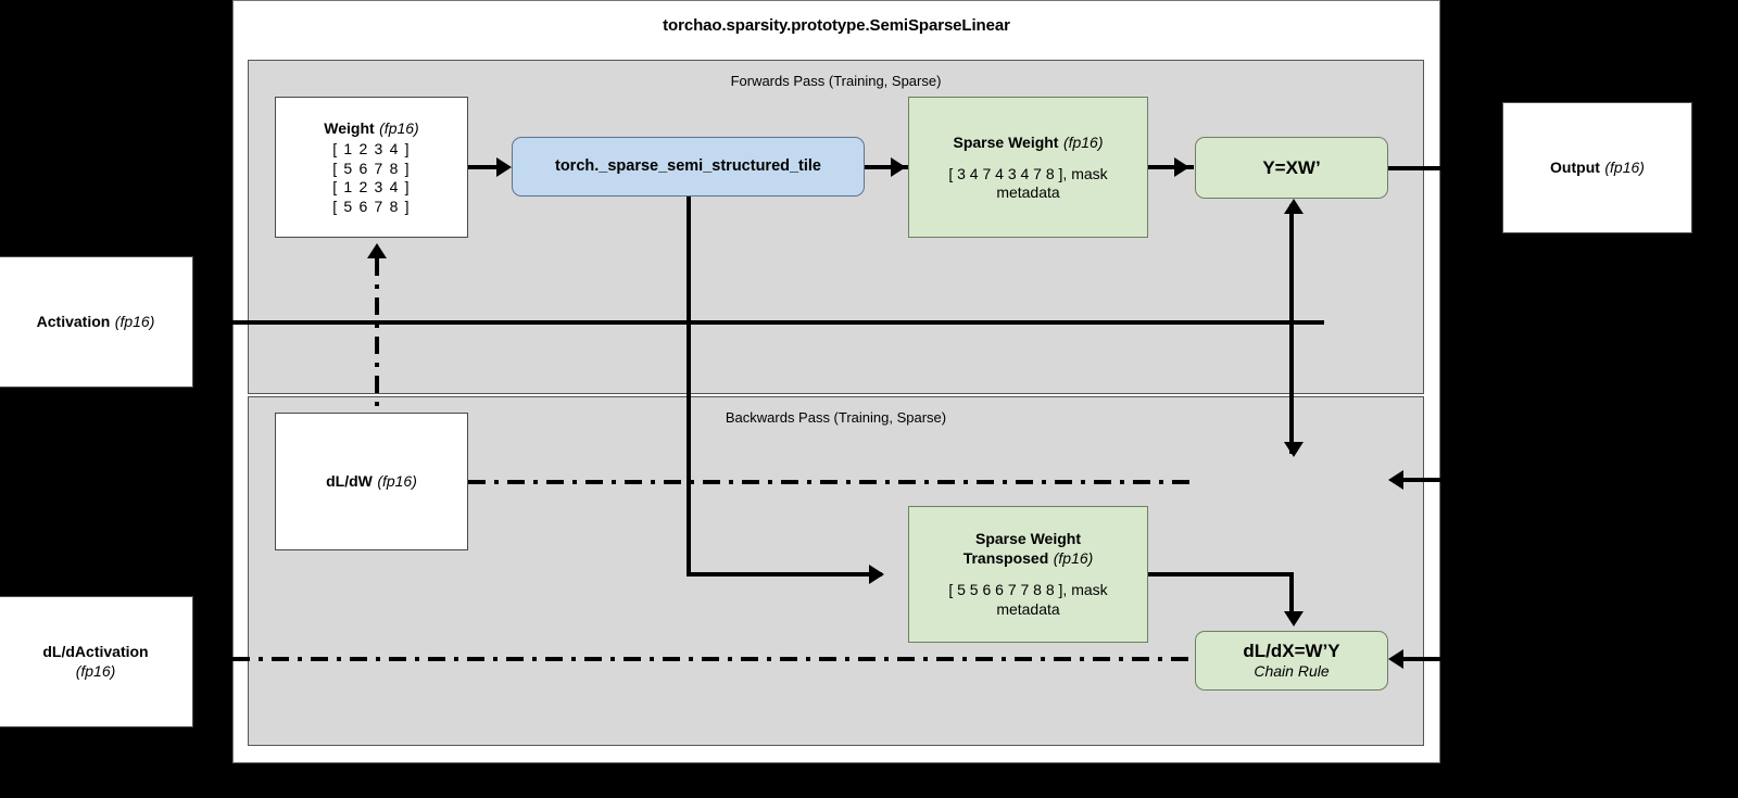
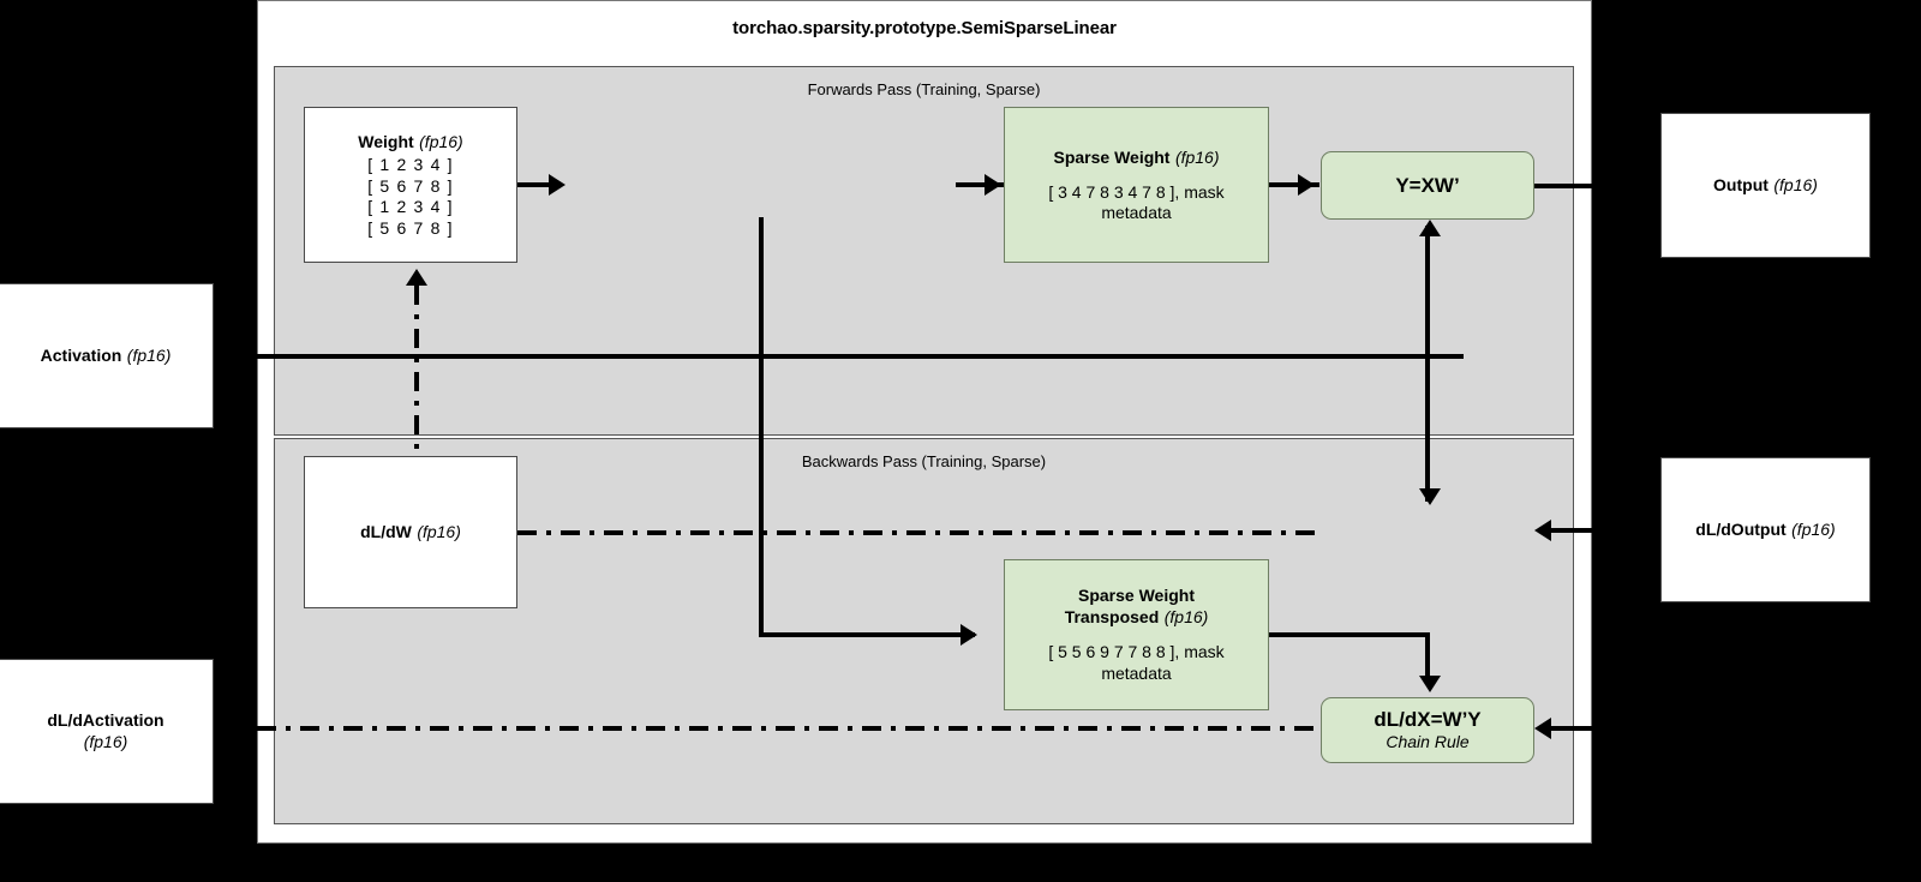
  torchao.sparsity.prototype.SemiSparseLinear
  Forwards Pass (Training, Sparse)
  Backwards Pass (Training, Sparse)
  Weight (fp16)
  [ 1 2 3 4 ]
  [ 5 6 7 8 ]
  [ 1 2 3 4 ]
  [ 5 6 7 8 ]
- torch._sparse_semi_structured_tile
  Sparse Weight (fp16)
- [ 3 4 7 4 3 4 7 8 ], mask
+ [ 3 4 7 8 3 4 7 8 ], mask
  metadata
  Y=XW’
  dL/dW (fp16)
  Sparse Weight
  Transposed (fp16)
- [ 5 5 6 6 7 7 8 8 ], mask
+ [ 5 5 6 9 7 7 8 8 ], mask
  metadata
  dL/dX=W’Y
  Chain Rule
  Activation (fp16)
  dL/dActivation
  (fp16)
  Output (fp16)
+ dL/dOutput (fp16)
